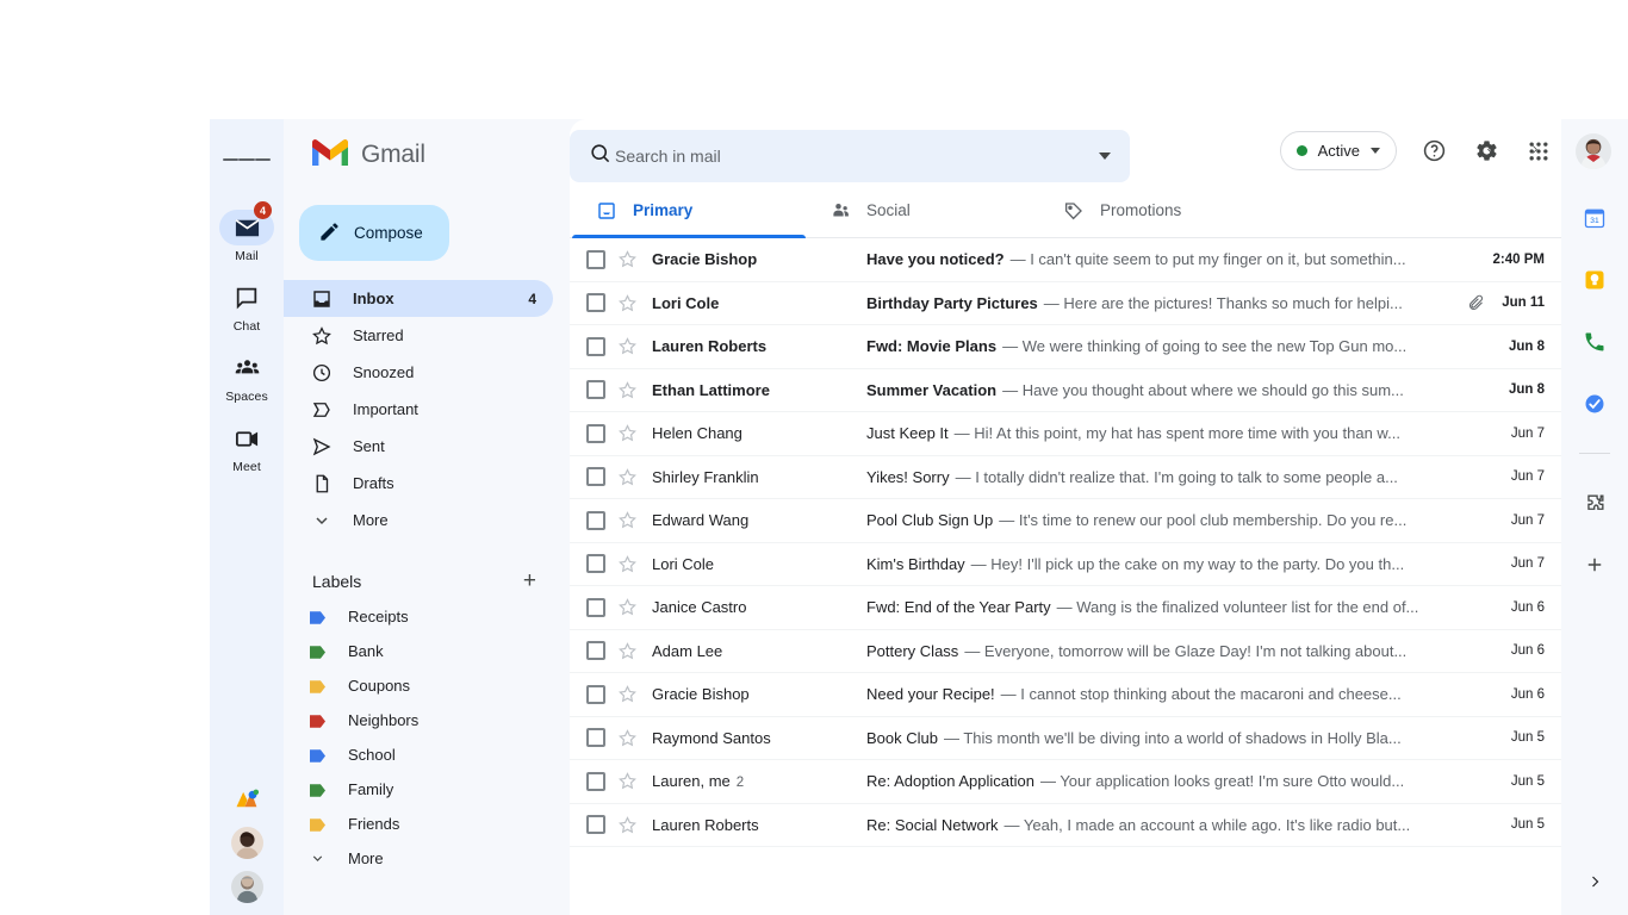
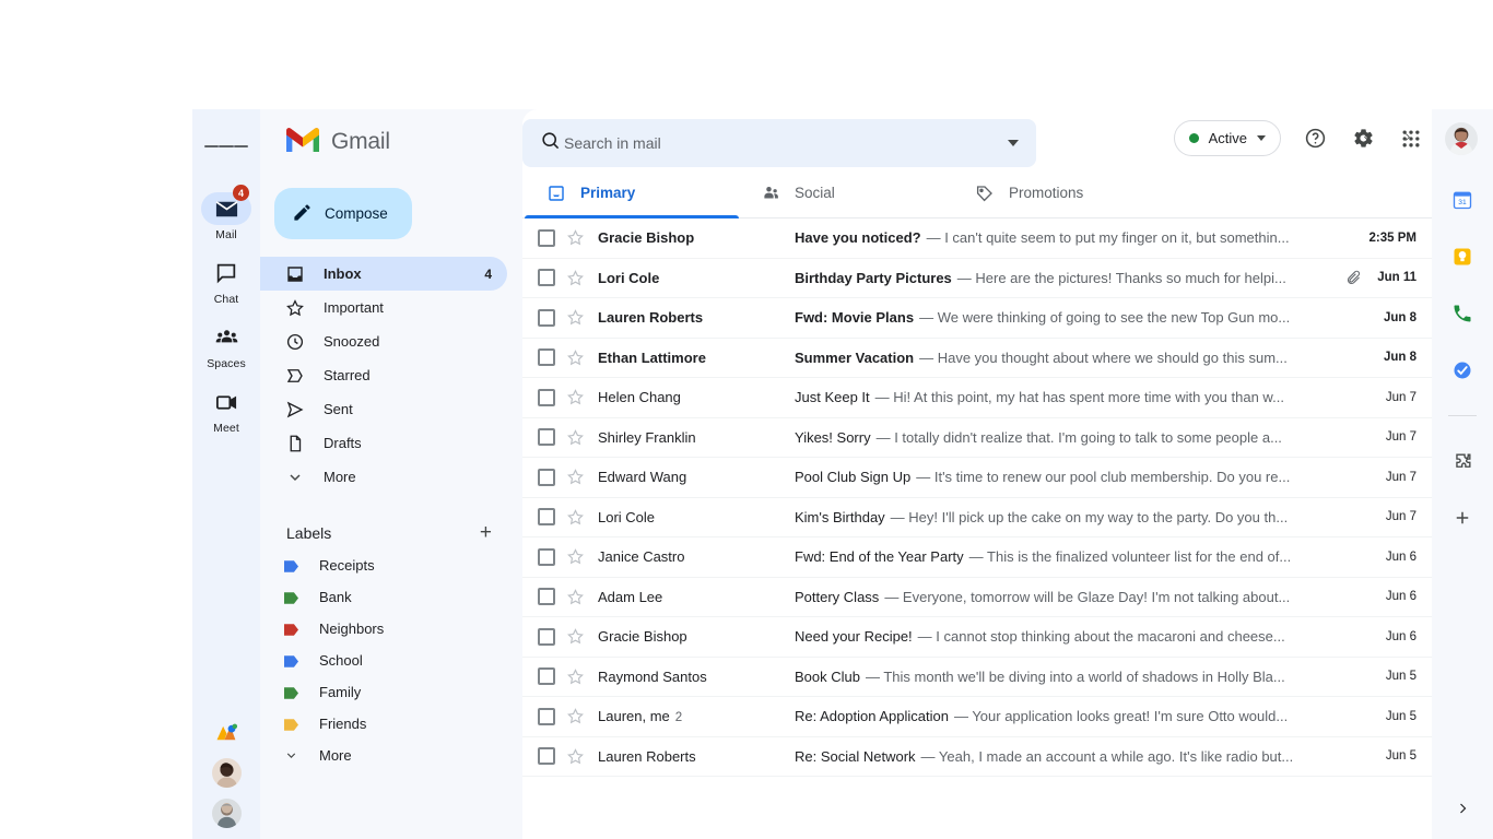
  4
  Mail
  Chat
  Spaces
  Meet
  Gmail
  Compose
  Inbox
  4
- Starred
+ Important
  Snoozed
- Important
+ Starred
  Sent
  Drafts
  More
  Labels
  +
  Receipts
  Bank
- Coupons
  Neighbors
  School
  Family
  Friends
  More
  Primary
  Social
  Promotions
  Gracie Bishop
  Have you noticed? — I can't quite seem to put my finger on it, but somethin...
- 2:40 PM
+ 2:35 PM
  Lori Cole
  Birthday Party Pictures — Here are the pictures! Thanks so much for helpi...
  Jun 11
  Lauren Roberts
  Fwd: Movie Plans — We were thinking of going to see the new Top Gun mo...
  Jun 8
  Ethan Lattimore
  Summer Vacation — Have you thought about where we should go this sum...
  Jun 8
  Helen Chang
  Just Keep It — Hi! At this point, my hat has spent more time with you than w...
  Jun 7
  Shirley Franklin
  Yikes! Sorry — I totally didn't realize that. I'm going to talk to some people a...
  Jun 7
  Edward Wang
  Pool Club Sign Up — It's time to renew our pool club membership. Do you re...
  Jun 7
  Lori Cole
  Kim's Birthday — Hey! I'll pick up the cake on my way to the party. Do you th...
  Jun 7
  Janice Castro
- Fwd: End of the Year Party — Wang is the finalized volunteer list for the end of...
+ Fwd: End of the Year Party — This is the finalized volunteer list for the end of...
  Jun 6
  Adam Lee
  Pottery Class — Everyone, tomorrow will be Glaze Day! I'm not talking about...
  Jun 6
  Gracie Bishop
  Need your Recipe! — I cannot stop thinking about the macaroni and cheese...
  Jun 6
  Raymond Santos
  Book Club — This month we'll be diving into a world of shadows in Holly Bla...
  Jun 5
  Lauren, me 2
  Re: Adoption Application — Your application looks great! I'm sure Otto would...
  Jun 5
  Lauren Roberts
  Re: Social Network — Yeah, I made an account a while ago. It's like radio but...
  Jun 5
  Search in mail
  Active
